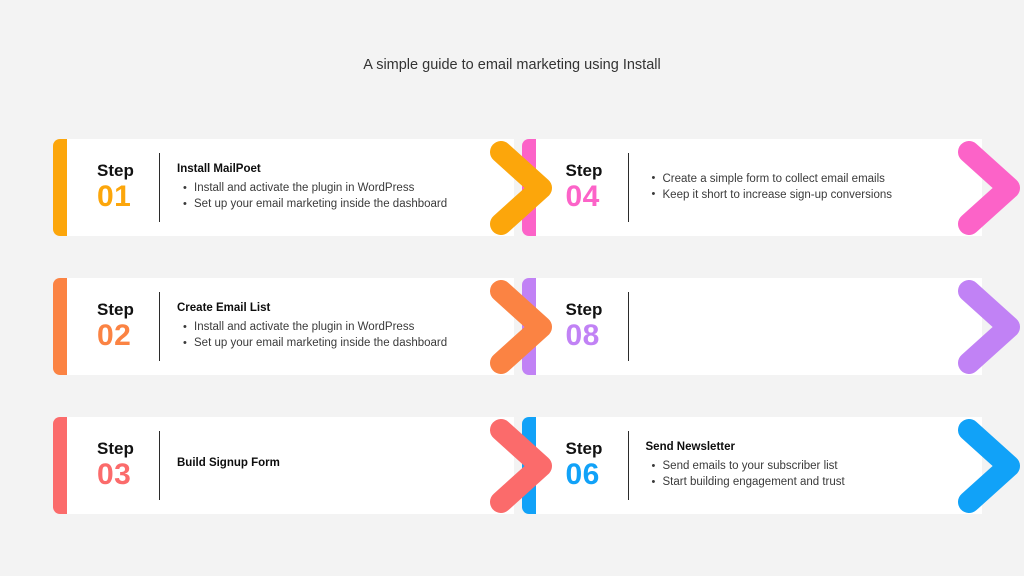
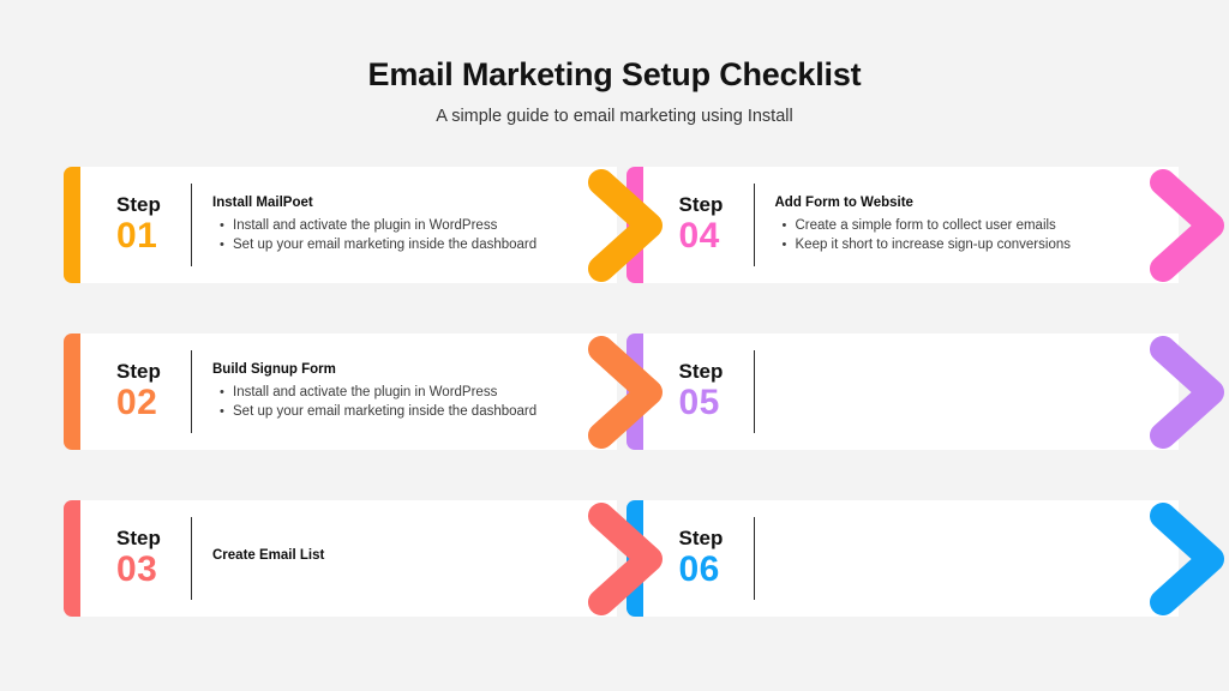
+ Email Marketing Setup Checklist
  A simple guide to email marketing using Install
  Step
  01
  Install MailPoet
  Install and activate the plugin in WordPress
  Set up your email marketing inside the dashboard
  Step
  04
+ Add Form to Website
- Create a simple form to collect email emails
+ Create a simple form to collect user emails
  Keep it short to increase sign-up conversions
  Step
  02
- Create Email List
+ Build Signup Form
  Install and activate the plugin in WordPress
  Set up your email marketing inside the dashboard
  Step
- 08
+ 05
  Step
  03
- Build Signup Form
+ Create Email List
  Step
  06
- Send Newsletter
- Send emails to your subscriber list
- Start building engagement and trust
